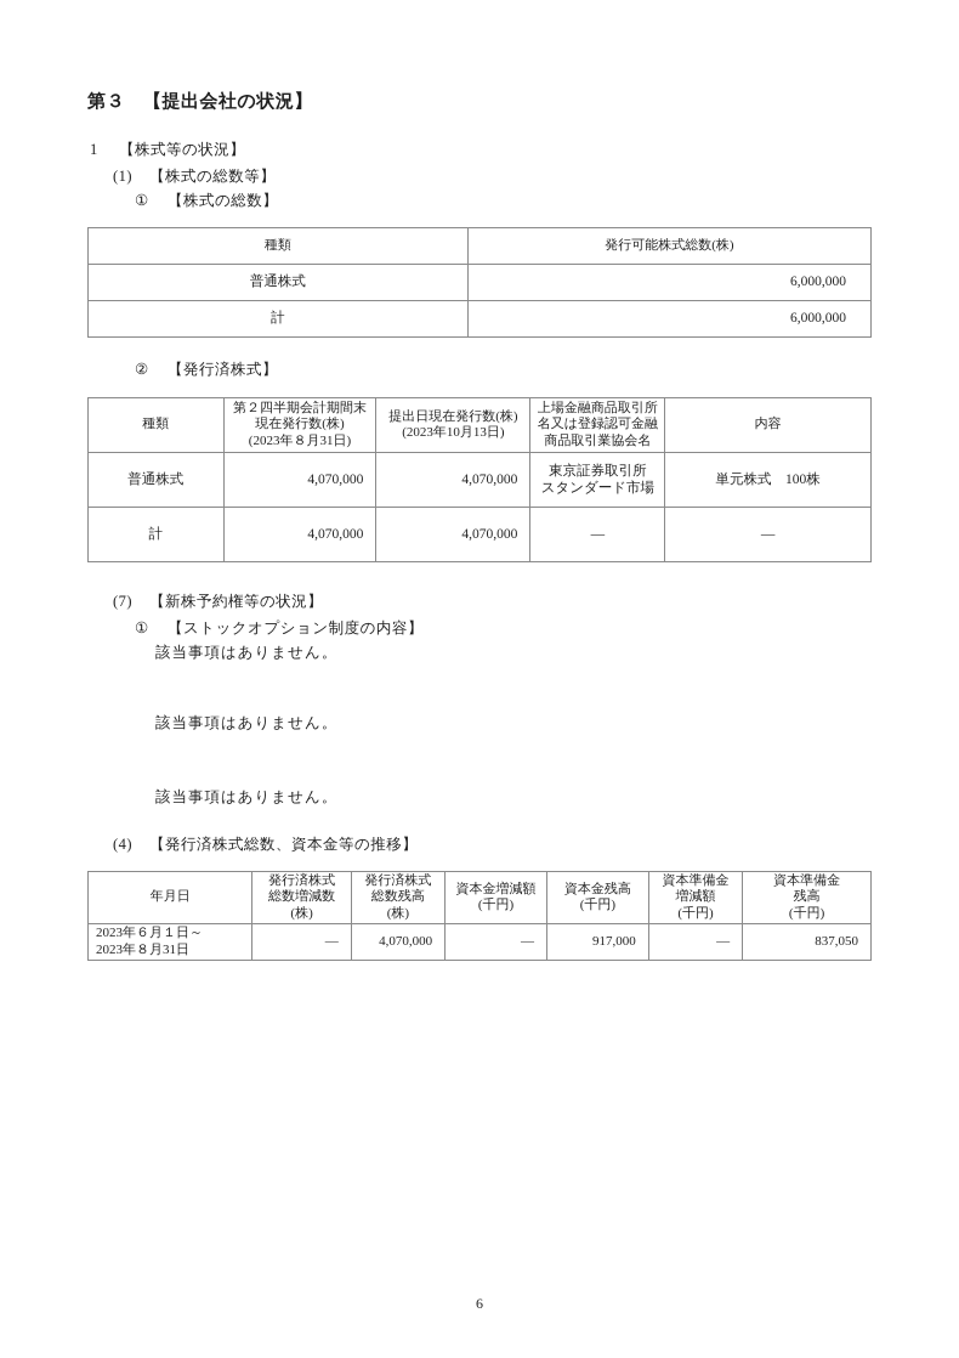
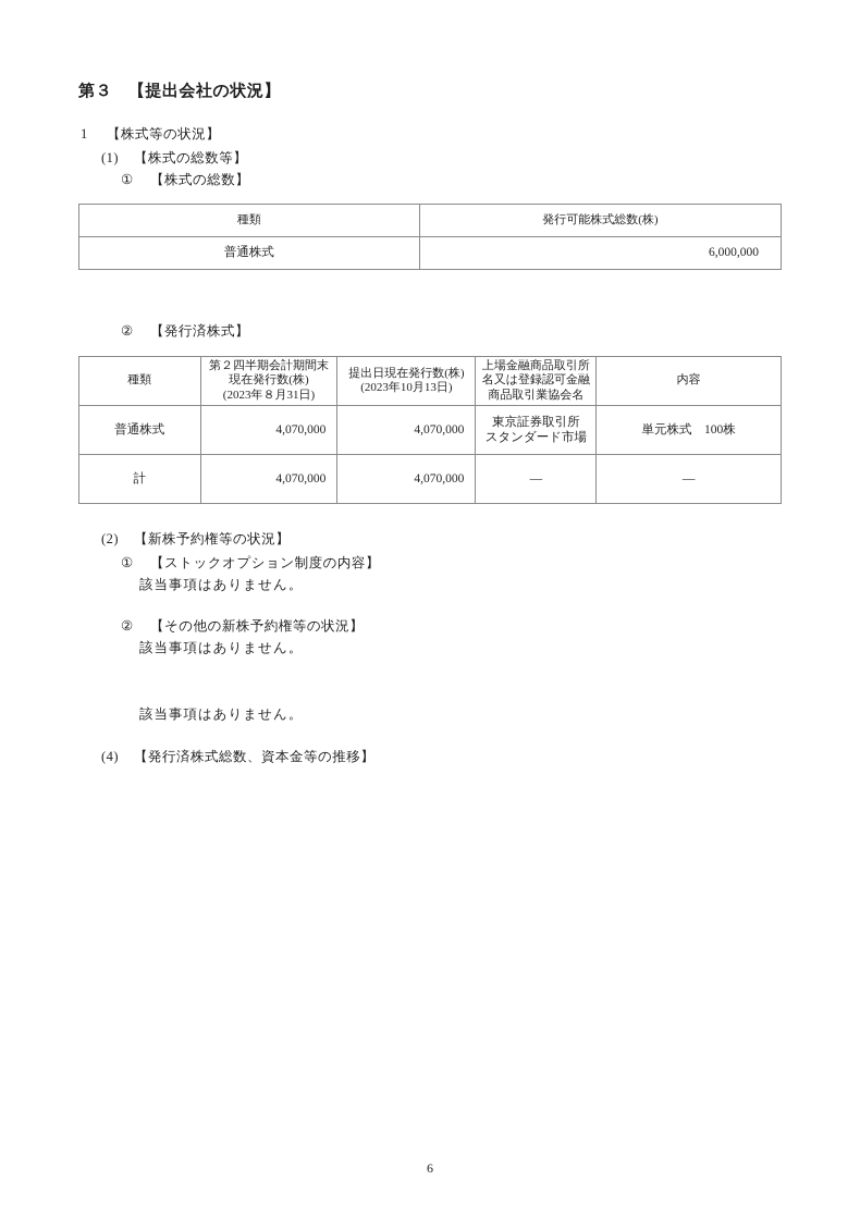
  第３ 【提出会社の状況】
  1 【株式等の状況】
  (1) 【株式の総数等】
  ① 【株式の総数】
  種類	発行可能株式総数(株)
  普通株式	6,000,000
- 計	6,000,000
  ② 【発行済株式】
  種類	第２四半期会計期間末 現在発行数(株) (2023年８月31日)	提出日現在発行数(株) (2023年10月13日)	上場金融商品取引所 名又は登録認可金融 商品取引業協会名	内容
  普通株式	4,070,000	4,070,000	東京証券取引所 スタンダード市場	単元株式 100株
  計	4,070,000	4,070,000	―	―
- (7) 【新株予約権等の状況】
+ (2) 【新株予約権等の状況】
  ① 【ストックオプション制度の内容】
  該当事項はありません。
+ ② 【その他の新株予約権等の状況】
  該当事項はありません。
  該当事項はありません。
  (4) 【発行済株式総数、資本金等の推移】
- 年月日	発行済株式 総数増減数 (株)	発行済株式 総数残高 (株)	資本金増減額 (千円)	資本金残高 (千円)	資本準備金 増減額 (千円)	資本準備金 残高 (千円)
- 2023年６月１日～ 2023年８月31日	―	4,070,000	―	917,000	―	837,050
  6
